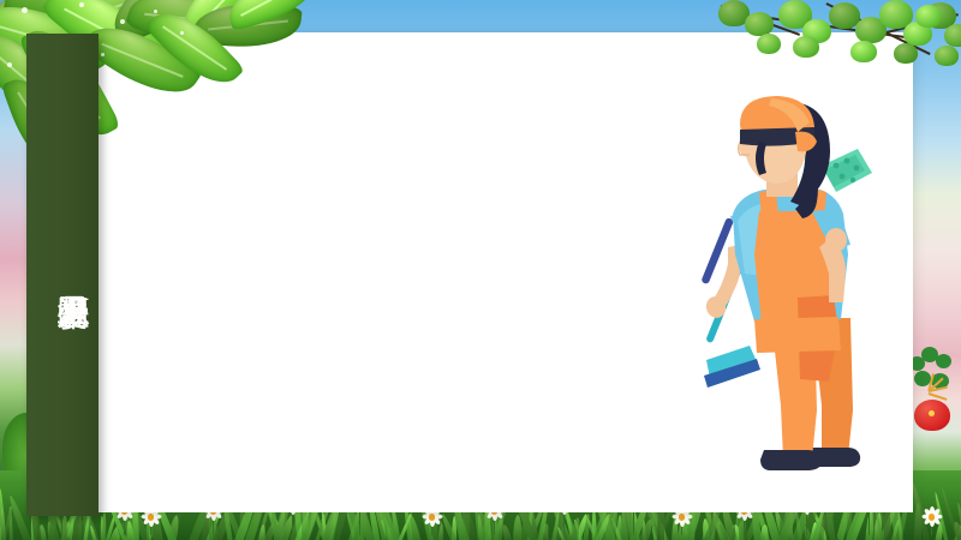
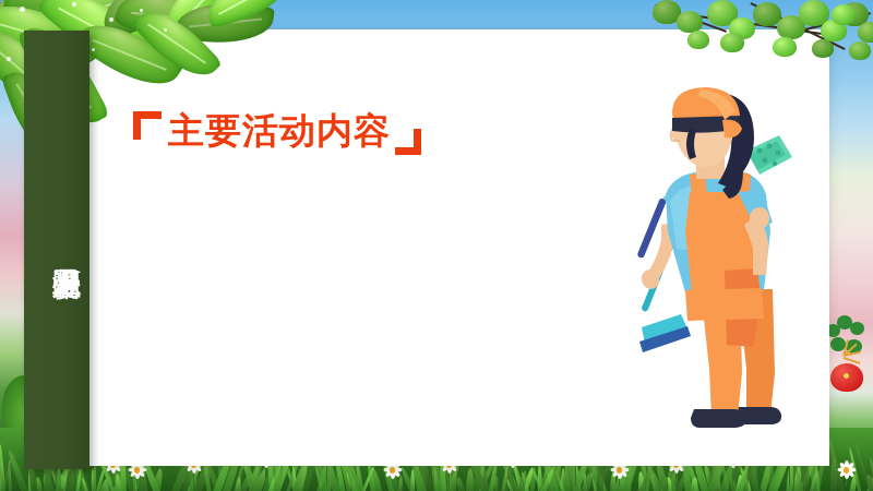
+ 主要活动内容
